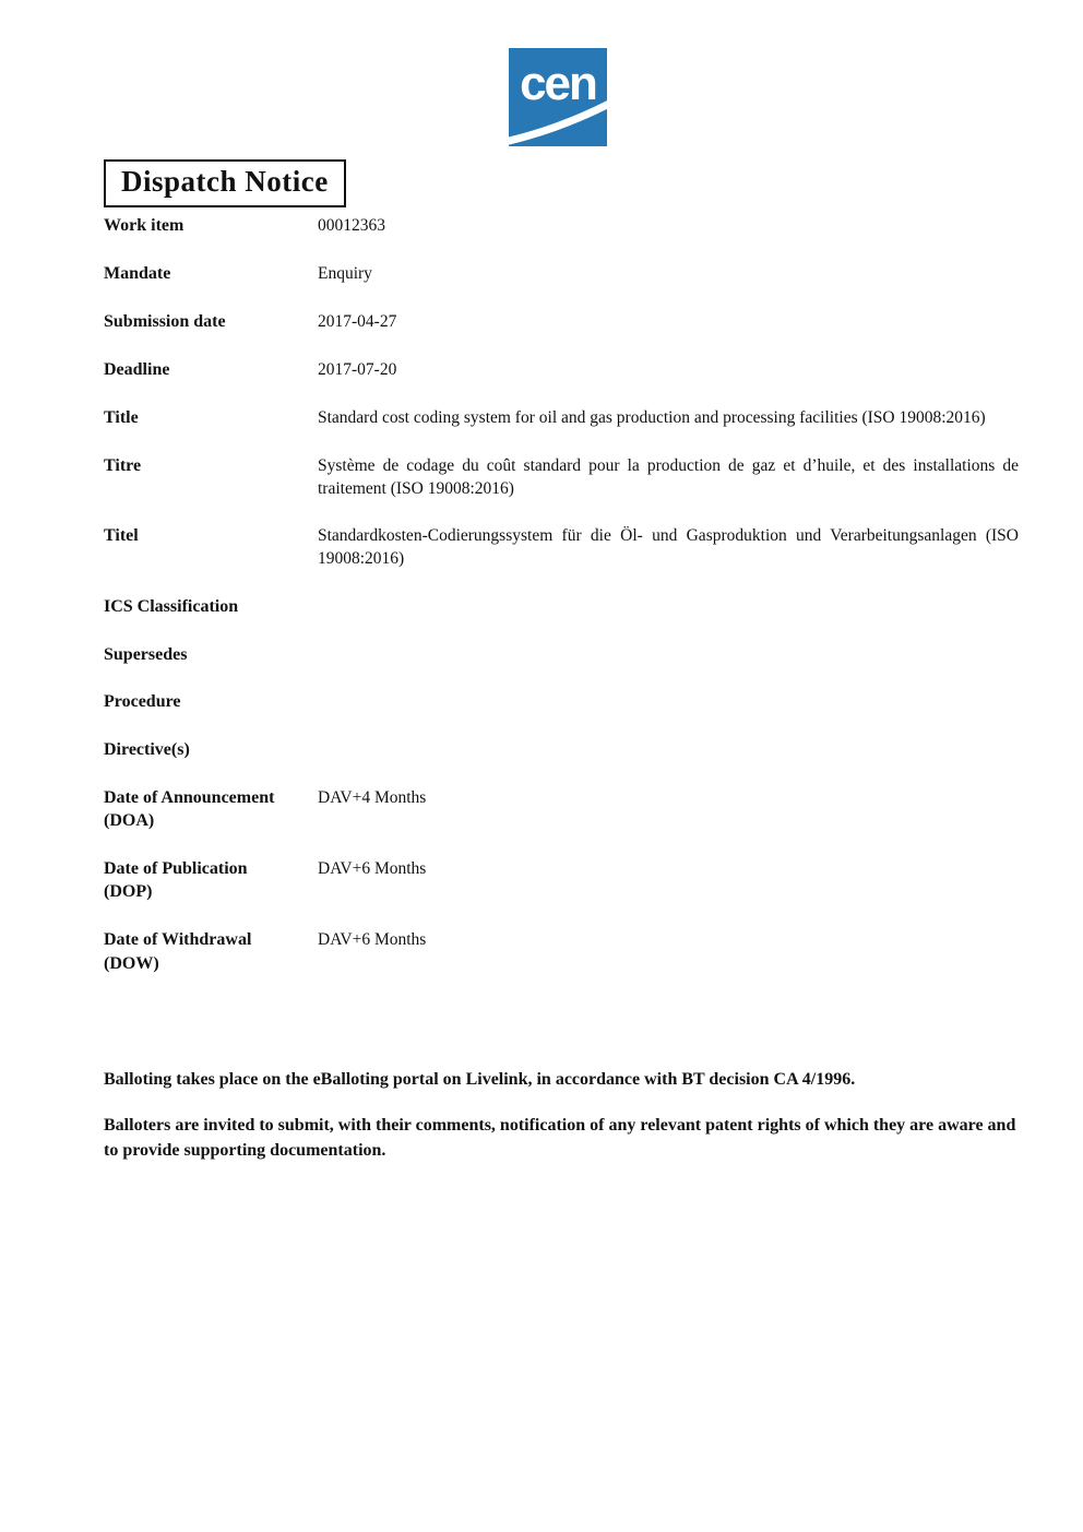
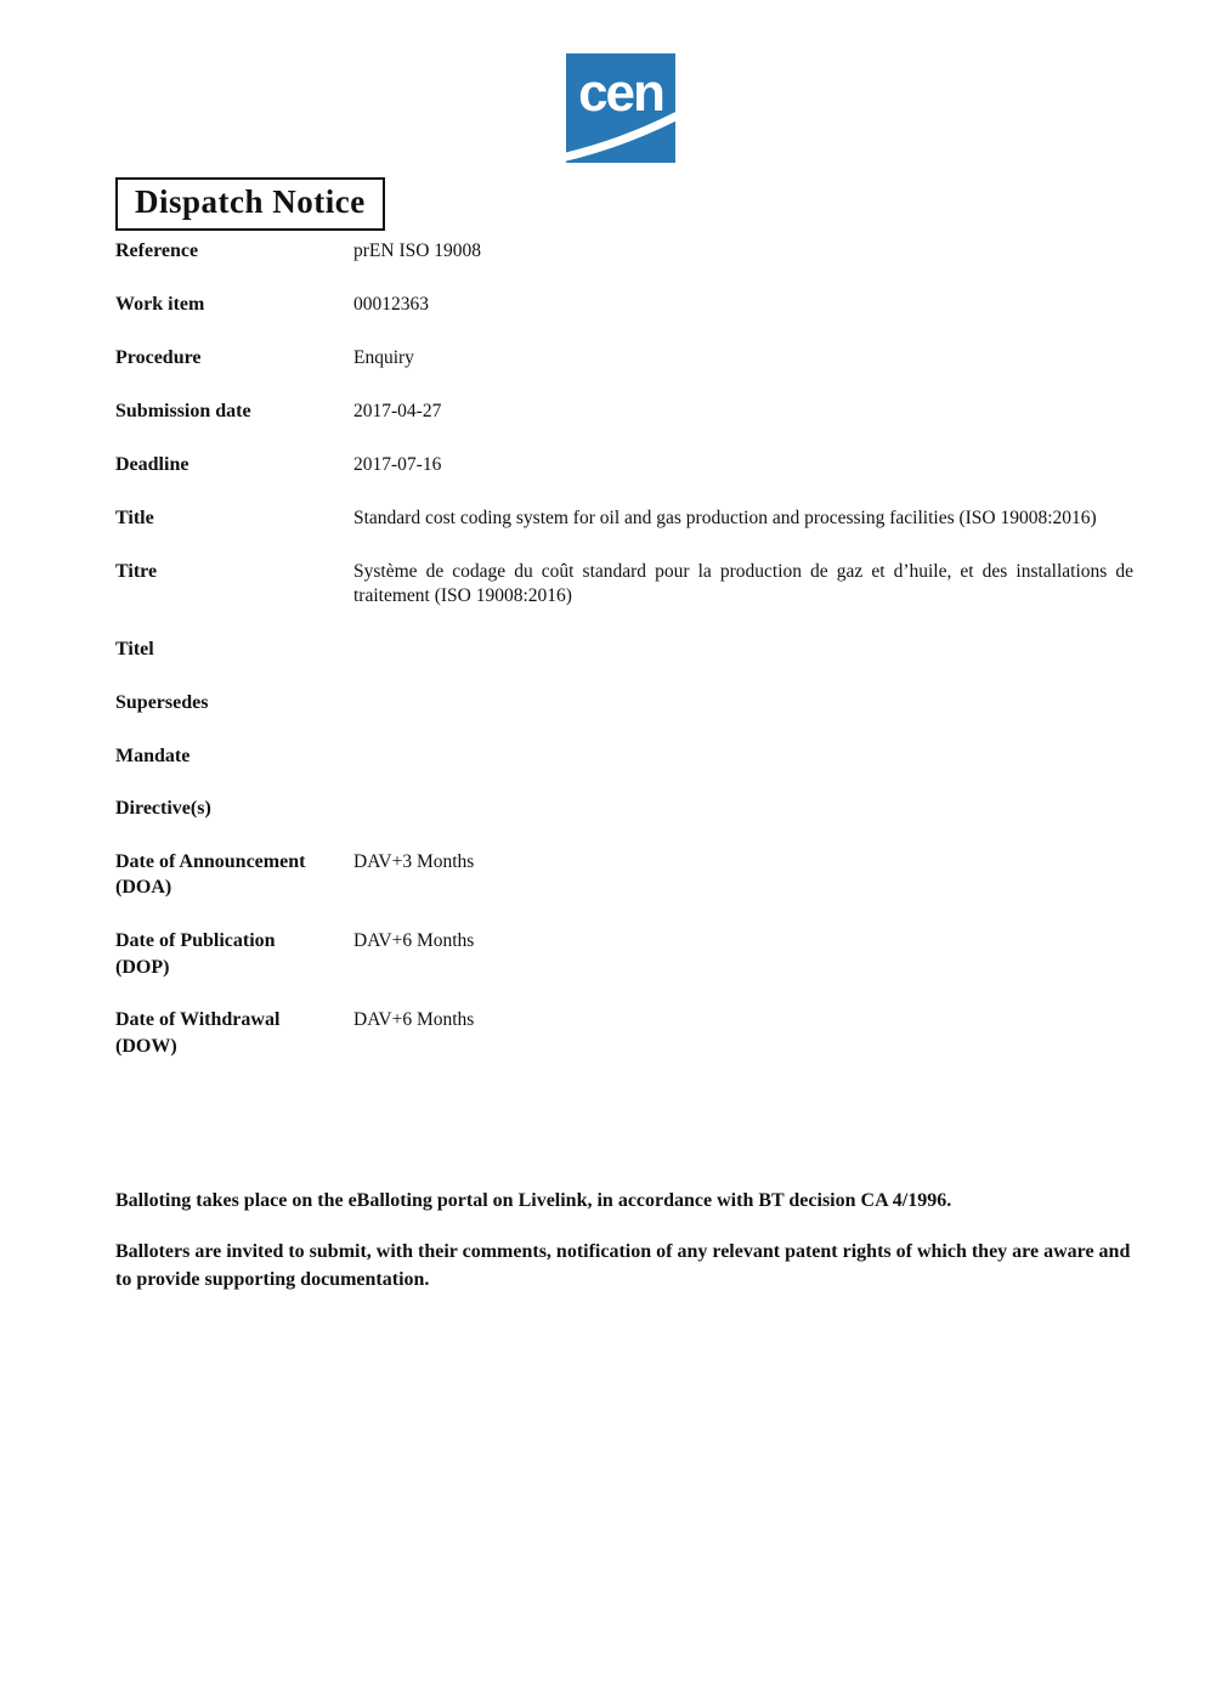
  cen
  Dispatch Notice
+ Reference
+ prEN ISO 19008
  Work item
  00012363
- Mandate
+ Procedure
  Enquiry
  Submission date
  2017-04-27
  Deadline
- 2017-07-20
+ 2017-07-16
  Title
  Standard cost coding system for oil and gas production and processing facilities (ISO 19008:2016)
  Titre
  Système de codage du coût standard pour la production de gaz et d’huile, et des installations de traitement (ISO 19008:2016)
  Titel
- Standardkosten-Codierungssystem für die Öl- und Gasproduktion und Verarbeitungsanlagen (ISO 19008:2016)
- ICS Classification
  Supersedes
- Procedure
+ Mandate
  Directive(s)
  Date of Announcement (DOA)
- DAV+4 Months
+ DAV+3 Months
  Date of Publication (DOP)
  DAV+6 Months
  Date of Withdrawal (DOW)
  DAV+6 Months
  Balloting takes place on the eBalloting portal on Livelink, in accordance with BT decision CA 4/1996.
  Balloters are invited to submit, with their comments, notification of any relevant patent rights of which they are aware and to provide supporting documentation.
